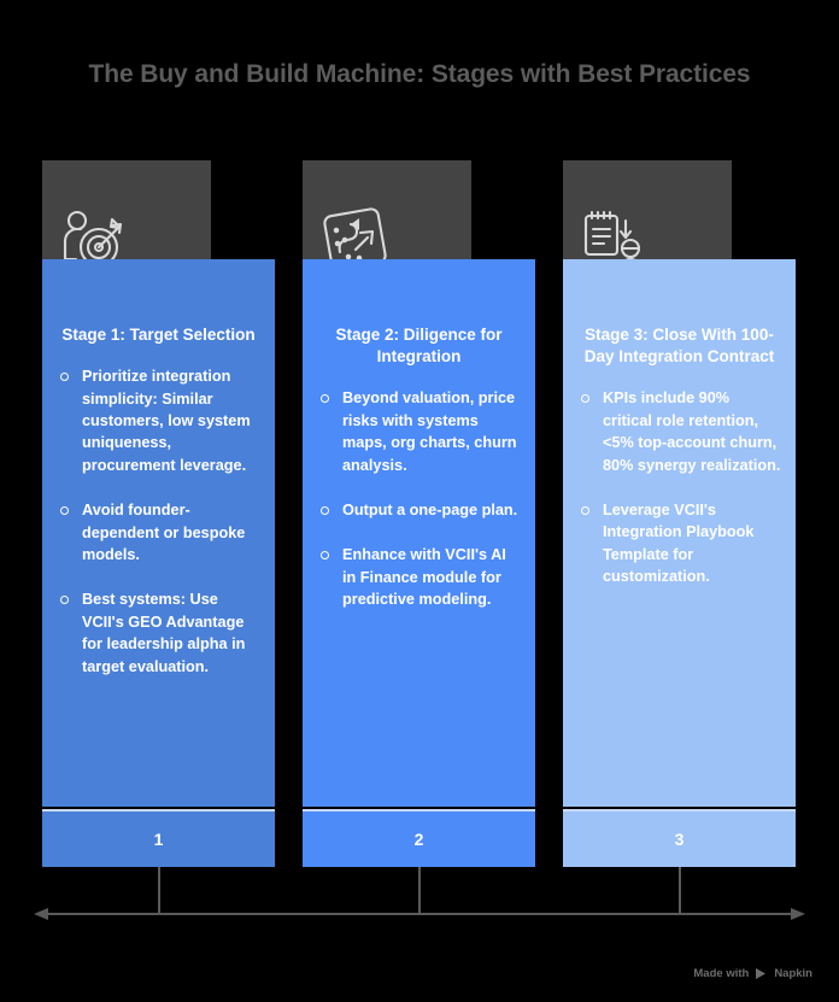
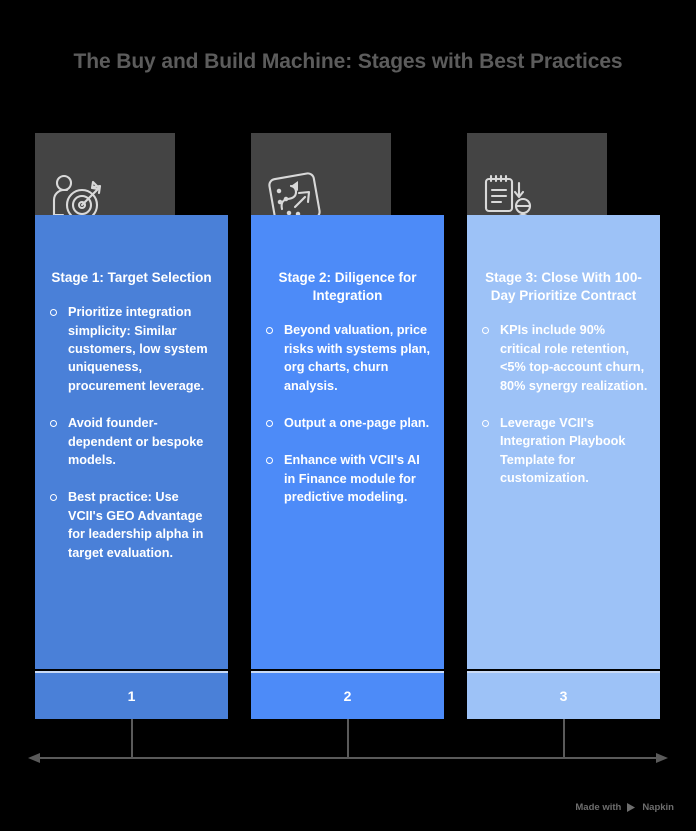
  The Buy and Build Machine: Stages with Best Practices
  Stage 1: Target Selection
  Prioritize integration simplicity: Similar customers, low system uniqueness, procurement leverage.
  Avoid founder-dependent or bespoke models.
- Best systems: Use VCII's GEO Advantage for leadership alpha in target evaluation.
+ Best practice: Use VCII's GEO Advantage for leadership alpha in target evaluation.
  1
  Stage 2: Diligence for Integration
- Beyond valuation, price risks with systems maps, org charts, churn analysis.
+ Beyond valuation, price risks with systems plan, org charts, churn analysis.
  Output a one-page plan.
  Enhance with VCII's AI in Finance module for predictive modeling.
  2
- Stage 3: Close With 100-Day Integration Contract
+ Stage 3: Close With 100-Day Prioritize Contract
  KPIs include 90% critical role retention, <5% top-account churn, 80% synergy realization.
  Leverage VCII's Integration Playbook Template for customization.
  3
  Made with
  Napkin
